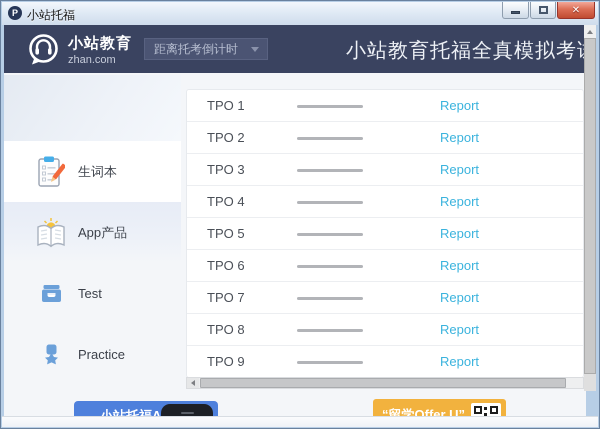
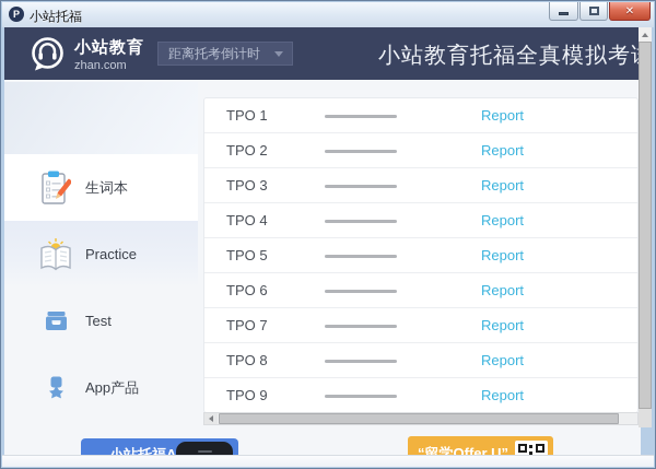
  P
  小站托福
  ✕
  小站教育
  zhan.com
  距离托考倒计时
  小站教育托福全真模拟考
  生词本
- App产品
+ Practice
  Test
- Practice
+ App产品
  TPO 1
  Report
  TPO 2
  Report
  TPO 3
  Report
  TPO 4
  Report
  TPO 5
  Report
  TPO 6
  Report
  TPO 7
  Report
  TPO 8
  Report
  TPO 9
  Report
  “留学Offer U”
